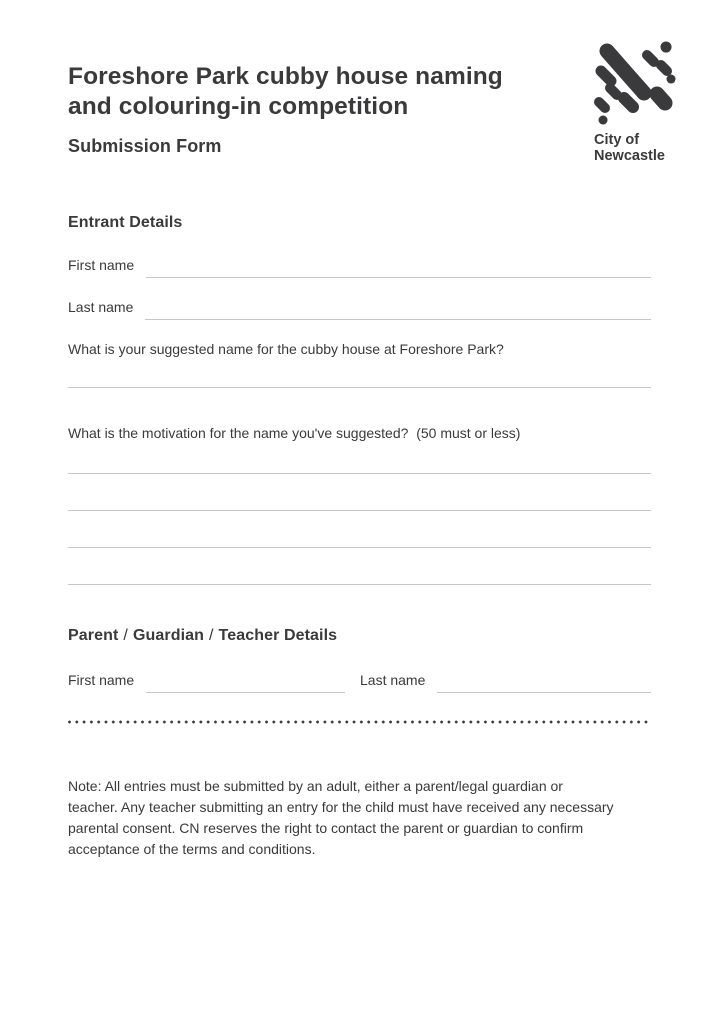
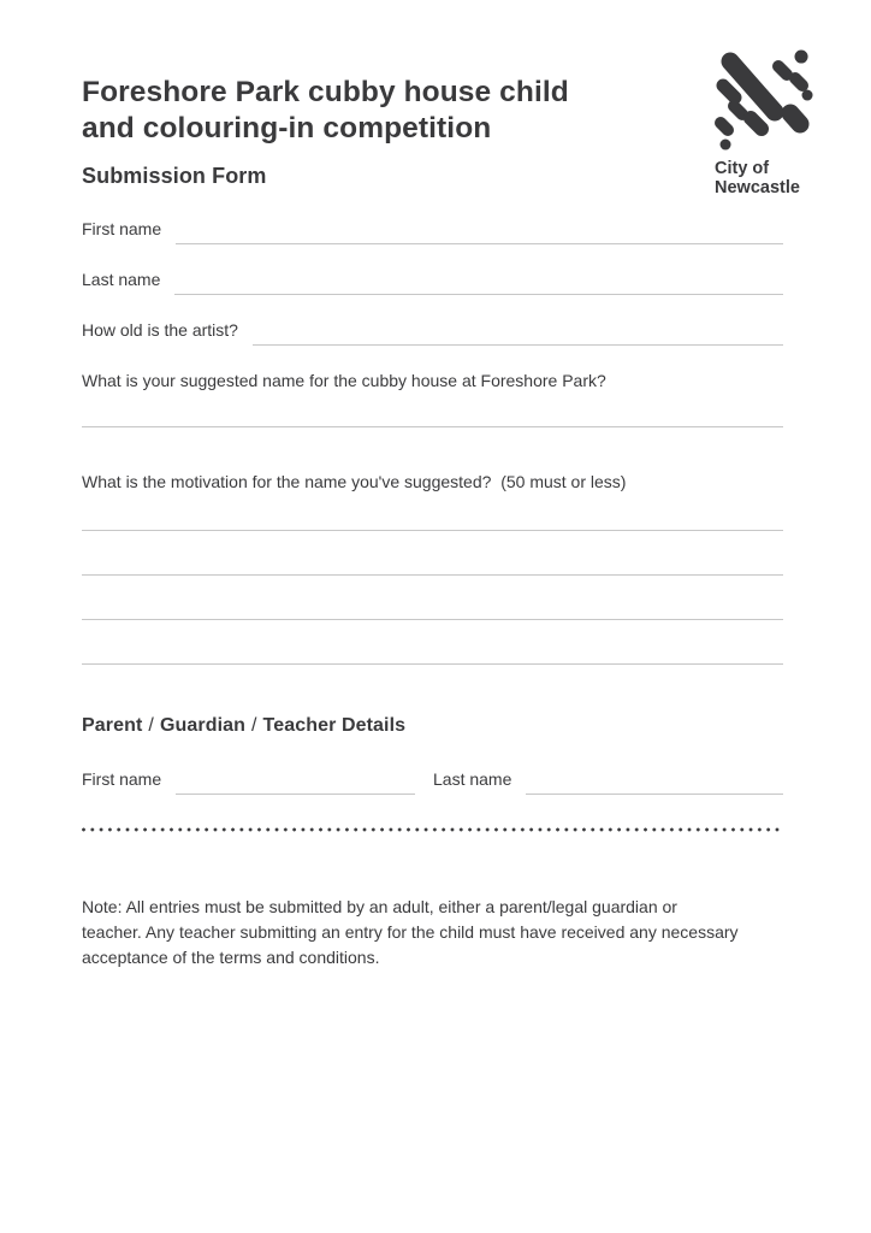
- Foreshore Park cubby house naming
+ Foreshore Park cubby house child
  and colouring-in competition
  Submission Form
  City of
  Newcastle
- Entrant Details
  First name
  Last name
+ How old is the artist?
  What is your suggested name for the cubby house at Foreshore Park?
  What is the motivation for the name you've suggested? (50 must or less)
  Parent / Guardian / Teacher Details
  First name
  Last name
  Note: All entries must be submitted by an adult, either a parent/legal guardian or
  teacher. Any teacher submitting an entry for the child must have received any necessary
- parental consent. CN reserves the right to contact the parent or guardian to confirm
  acceptance of the terms and conditions.
